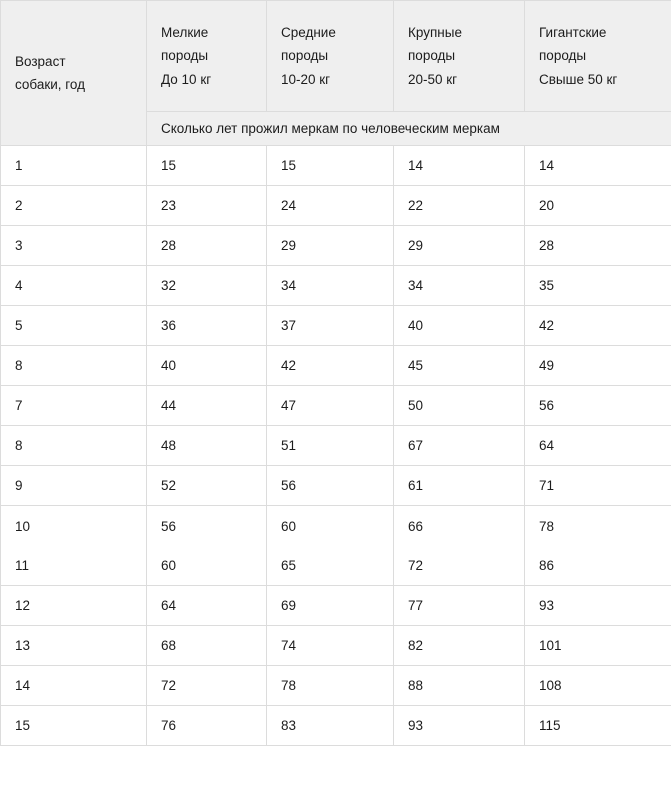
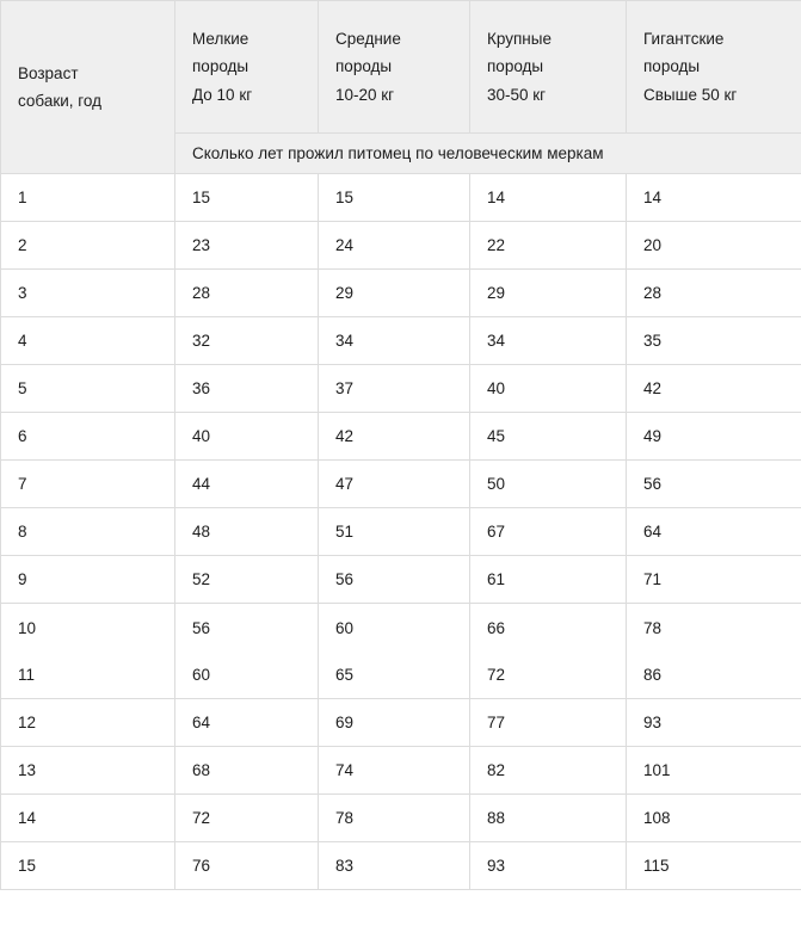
- Возраст собаки, год	Мелкие породы До 10 кг	Средние породы 10-20 кг	Крупные породы 20-50 кг	Гигантские породы Свыше 50 кг
+ Возраст собаки, год	Мелкие породы До 10 кг	Средние породы 10-20 кг	Крупные породы 30-50 кг	Гигантские породы Свыше 50 кг
- Сколько лет прожил меркам по человеческим меркам
+ Сколько лет прожил питомец по человеческим меркам
  1	15	15	14	14
  2	23	24	22	20
  3	28	29	29	28
  4	32	34	34	35
  5	36	37	40	42
- 8	40	42	45	49
+ 6	40	42	45	49
  7	44	47	50	56
  8	48	51	67	64
  9	52	56	61	71
  10 11	56 60	60 65	66 72	78 86
  12	64	69	77	93
  13	68	74	82	101
  14	72	78	88	108
  15	76	83	93	115
